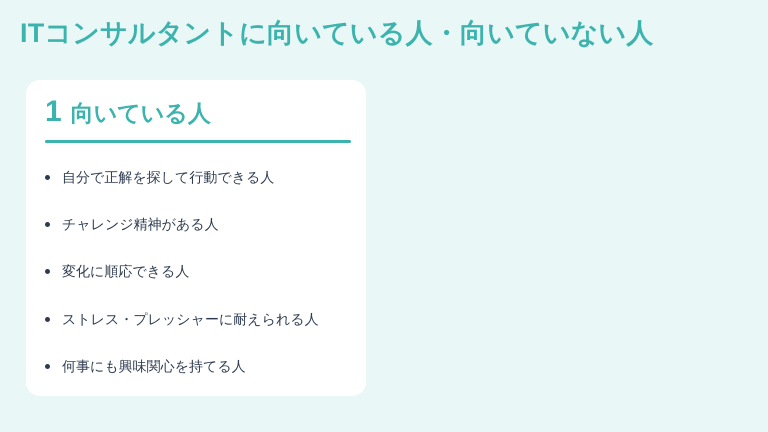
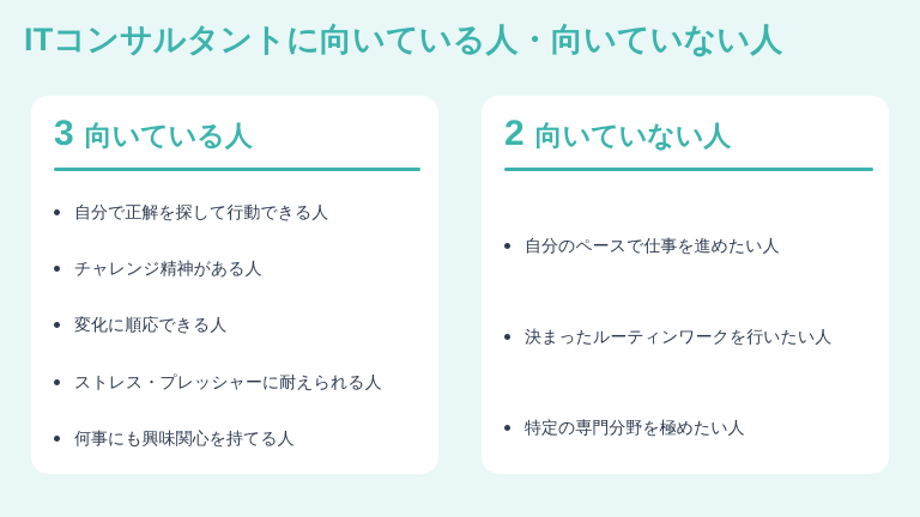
  ITコンサルタントに向いている人・向いていない人
- 1
+ 3
  向いている人
  自分で正解を探して行動できる人
  チャレンジ精神がある人
  変化に順応できる人
  ストレス・プレッシャーに耐えられる人
  何事にも興味関心を持てる人
+ 2
+ 向いていない人
+ 自分のペースで仕事を進めたい人
+ 決まったルーティンワークを行いたい人
+ 特定の専門分野を極めたい人
